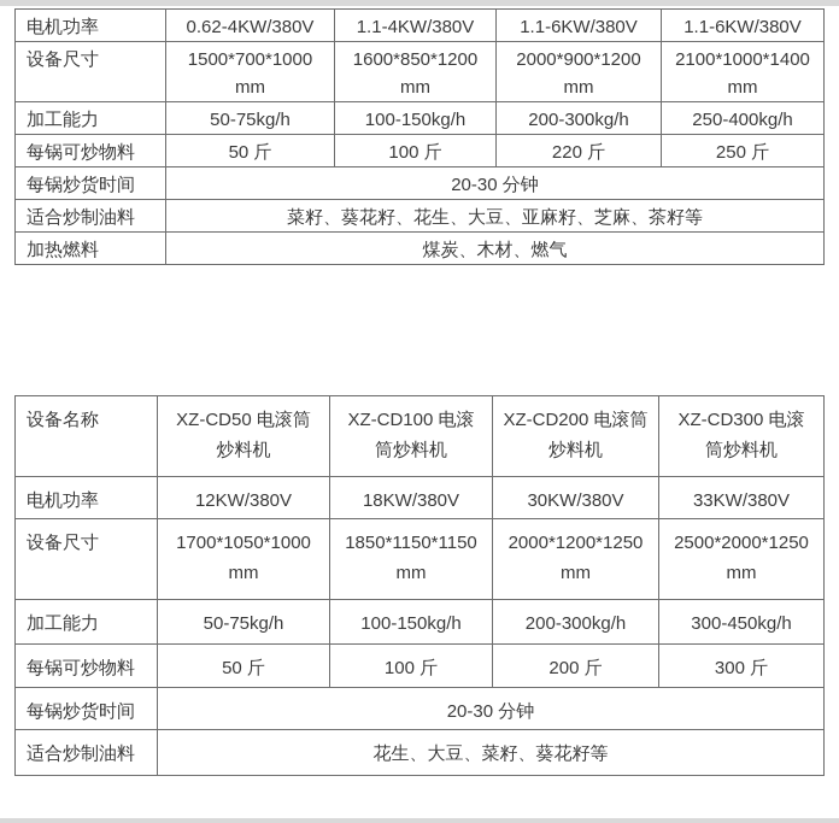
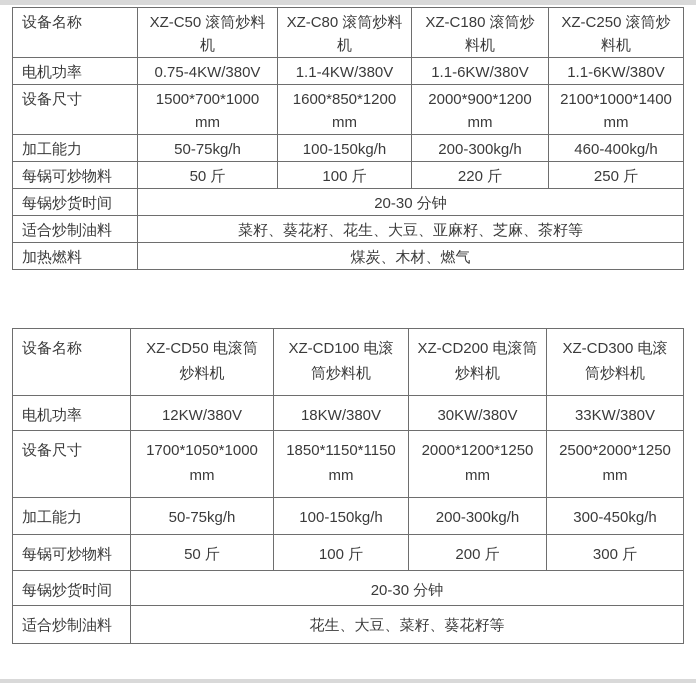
+ 设备名称	XZ-C50 滚筒炒料机	XZ-C80 滚筒炒料机	XZ-C180 滚筒炒料机	XZ-C250 滚筒炒料机
- 电机功率	0.62-4KW/380V	1.1-4KW/380V	1.1-6KW/380V	1.1-6KW/380V
+ 电机功率	0.75-4KW/380V	1.1-4KW/380V	1.1-6KW/380V	1.1-6KW/380V
  设备尺寸	1500*700*1000mm	1600*850*1200mm	2000*900*1200mm	2100*1000*1400mm
- 加工能力	50-75kg/h	100-150kg/h	200-300kg/h	250-400kg/h
+ 加工能力	50-75kg/h	100-150kg/h	200-300kg/h	460-400kg/h
  每锅可炒物料	50 斤	100 斤	220 斤	250 斤
  每锅炒货时间	20-30 分钟
  适合炒制油料	菜籽、葵花籽、花生、大豆、亚麻籽、芝麻、茶籽等
  加热燃料	煤炭、木材、燃气
  设备名称	XZ-CD50 电滚筒炒料机	XZ-CD100 电滚筒炒料机	XZ-CD200 电滚筒炒料机	XZ-CD300 电滚筒炒料机
  电机功率	12KW/380V	18KW/380V	30KW/380V	33KW/380V
  设备尺寸	1700*1050*1000mm	1850*1150*1150mm	2000*1200*1250mm	2500*2000*1250mm
  加工能力	50-75kg/h	100-150kg/h	200-300kg/h	300-450kg/h
  每锅可炒物料	50 斤	100 斤	200 斤	300 斤
  每锅炒货时间	20-30 分钟
  适合炒制油料	花生、大豆、菜籽、葵花籽等
